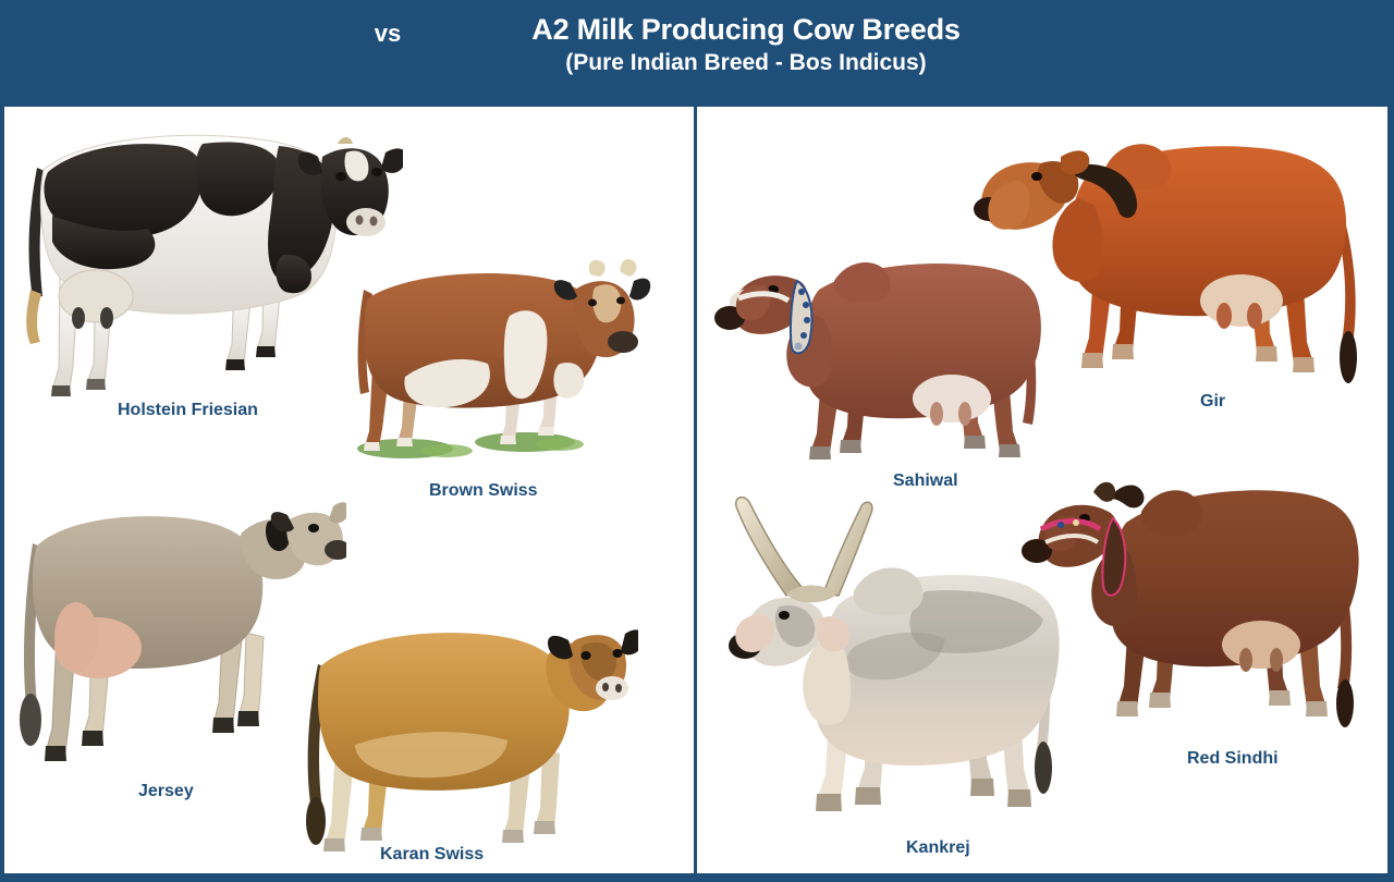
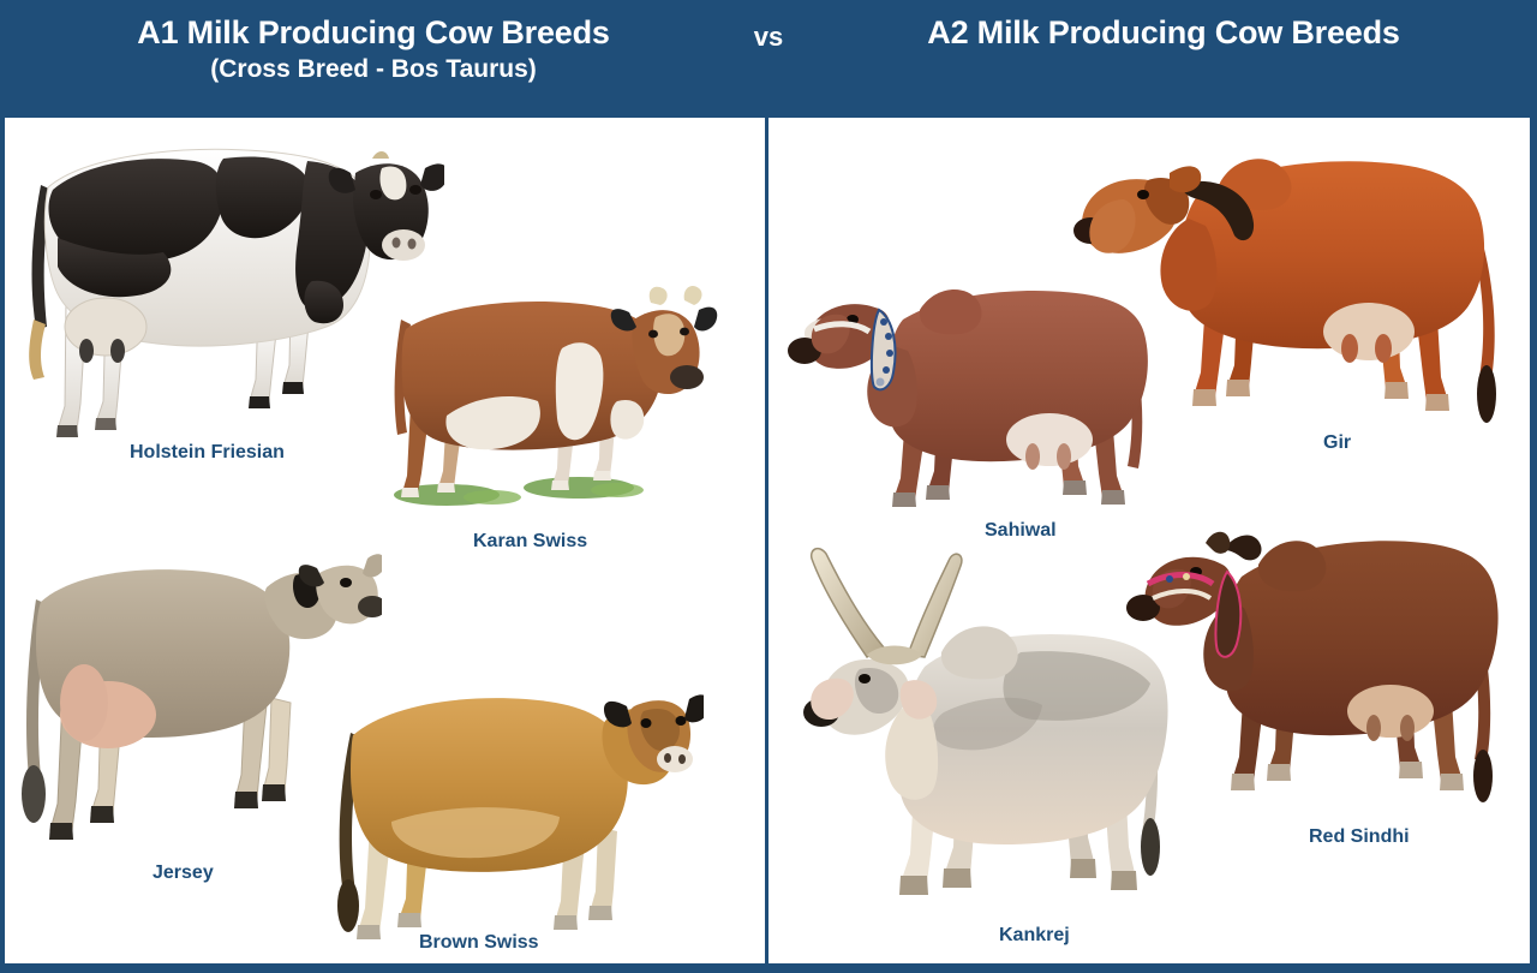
+ A1 Milk Producing Cow Breeds
+ (Cross Breed - Bos Taurus)
  vs
  A2 Milk Producing Cow Breeds
- (Pure Indian Breed - Bos Indicus)
  Holstein Friesian
- Brown Swiss
+ Karan Swiss
  Jersey
- Karan Swiss
+ Brown Swiss
  Gir
  Sahiwal
  Red Sindhi
  Kankrej
